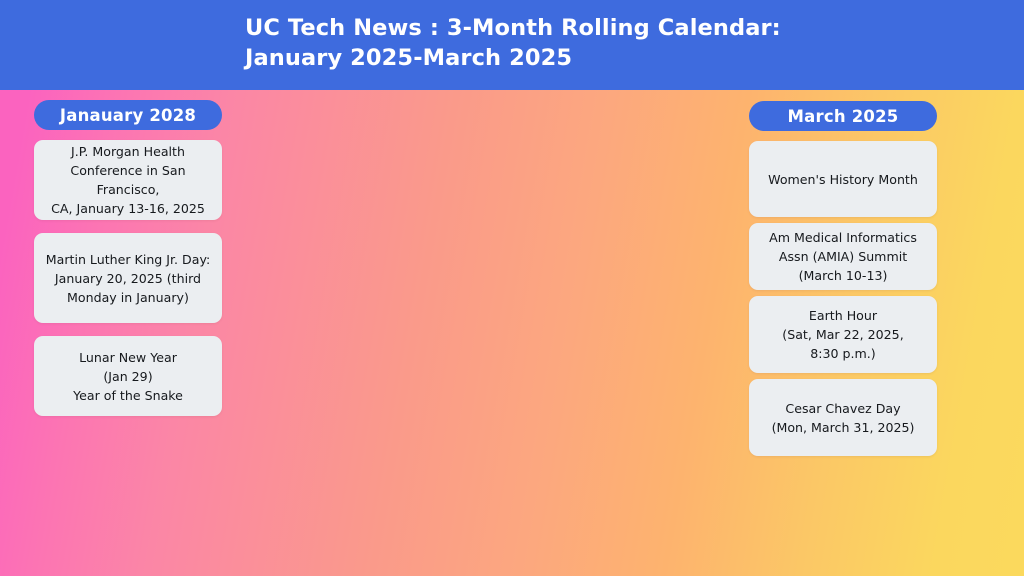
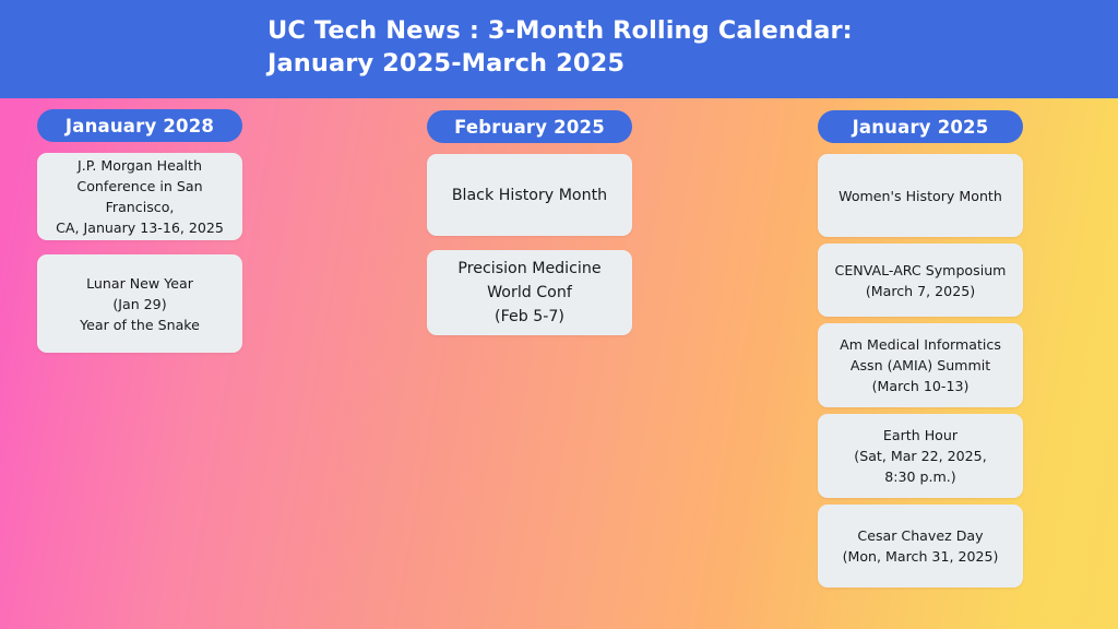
  UC Tech News : 3-Month Rolling Calendar:
  January 2025-March 2025
  Janauary 2028
  J.P. Morgan Health
  Conference in San Francisco,
  CA, January 13-16, 2025
- Martin Luther King Jr. Day:
- January 20, 2025 (third
- Monday in January)
  Lunar New Year
  (Jan 29)
  Year of the Snake
+ February 2025
+ Black History Month
+ Precision Medicine
+ World Conf
+ (Feb 5-7)
- March 2025
+ January 2025
  Women's History Month
+ CENVAL-ARC Symposium
+ (March 7, 2025)
  Am Medical Informatics
  Assn (AMIA) Summit
  (March 10-13)
  Earth Hour
  (Sat, Mar 22, 2025,
  8:30 p.m.)
  Cesar Chavez Day
  (Mon, March 31, 2025)
